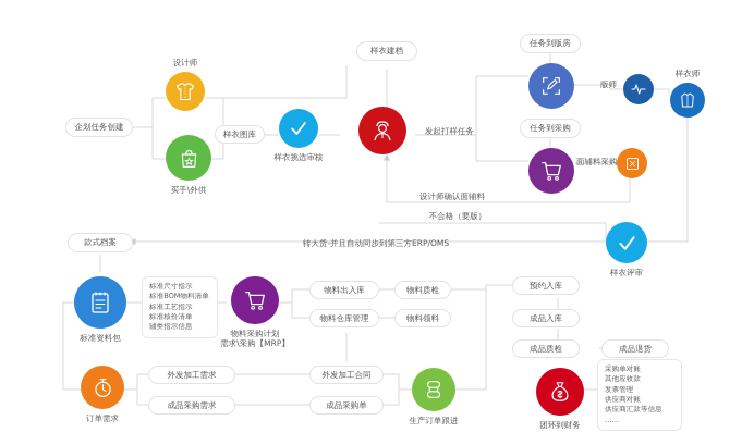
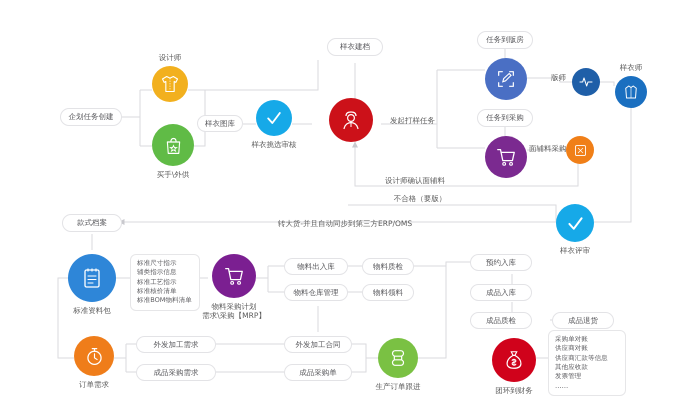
  企划任务创建
  设计师
  买手\外供
  样衣图库
  样衣挑选审核
  样衣建档
  发起打样任务
  任务到版房
  版师
  样衣师
  任务到采购
  面辅料采购
  设计师确认面辅料
  不合格（要版）
  样衣评审
  款式档案
  转大货-并且自动同步到第三方ERP/OMS
  标准资料包
  标准尺寸指示
- 标准BOM物料清单
+ 辅类指示信息
  标准工艺指示
  标准核价清单
- 辅类指示信息
+ 标准BOM物料清单
  物料采购计划
  需求\采购【MRP】
  物料出入库
  物料仓库管理
  物料质检
  物料领料
  订单需求
  外发加工需求
  成品采购需求
  外发加工合同
  成品采购单
  生产订单跟进
  预约入库
  成品入库
  成品质检
  成品退货
  团环到财务
  采购单对账
- 其他应收款
+ 供应商对账
- 发票管理
+ 供应商汇款等信息
- 供应商对账
+ 其他应收款
- 供应商汇款等信息
+ 发票管理
  ……
